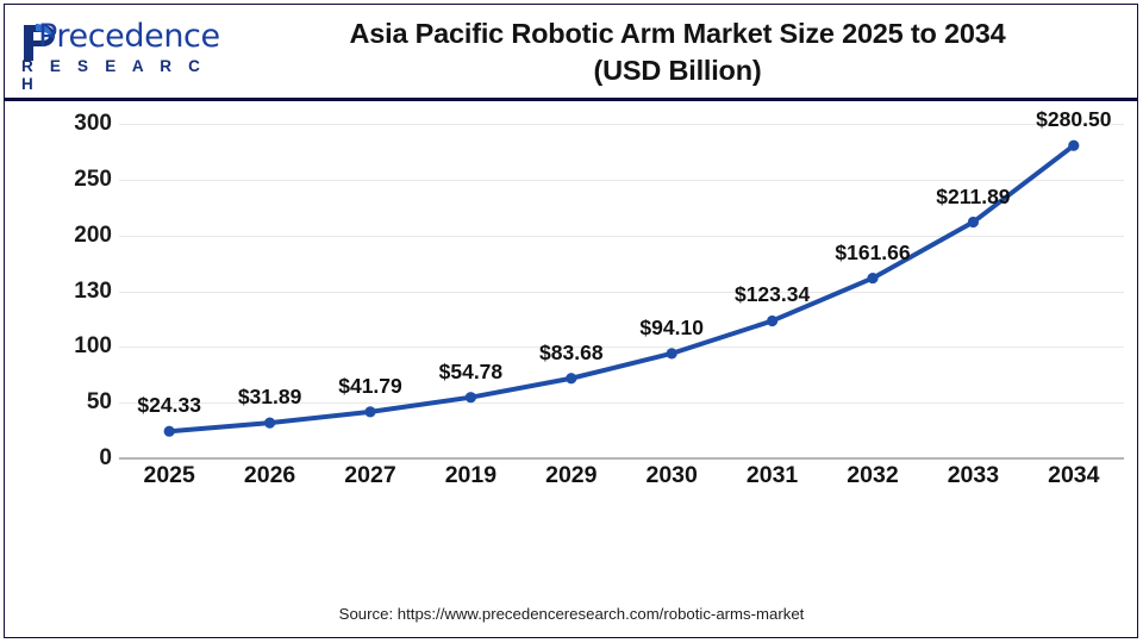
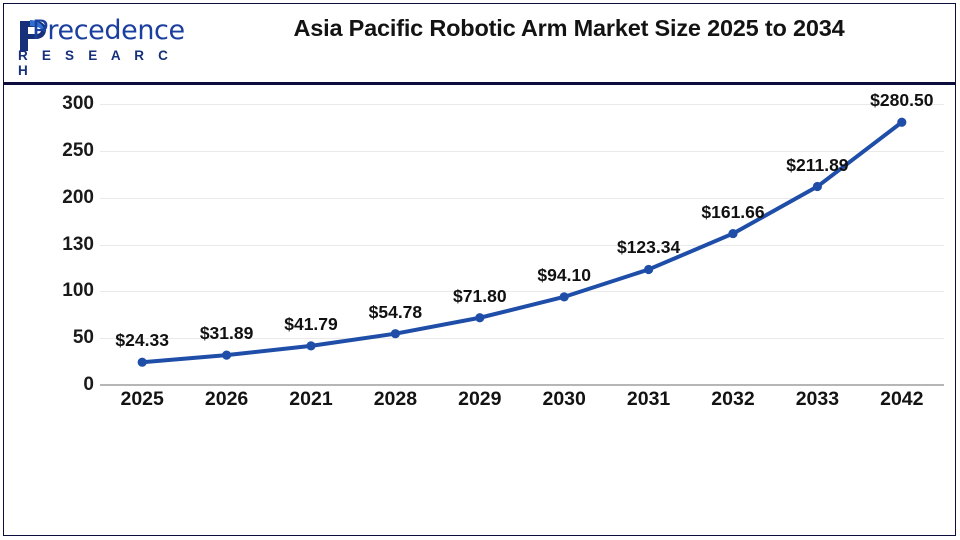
  Precedence
  R E S E A R C H
  Asia Pacific Robotic Arm Market Size 2025 to 2034
- (USD Billion)
  300
  250
  200
  130
  100
  50
  0
  $24.33
  $31.89
  $41.79
  $54.78
- $83.68
+ $71.80
  $94.10
  $123.34
  $161.66
  $211.89
  $280.50
  2025
  2026
- 2027
+ 2021
- 2019
+ 2028
  2029
  2030
  2031
  2032
  2033
- 2034
+ 2042
- Source: https://www.precedenceresearch.com/robotic-arms-market
